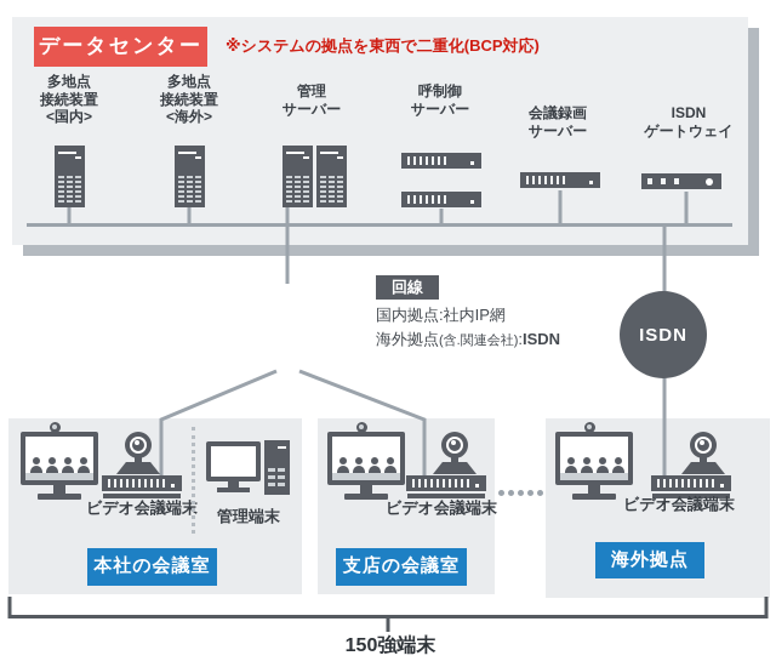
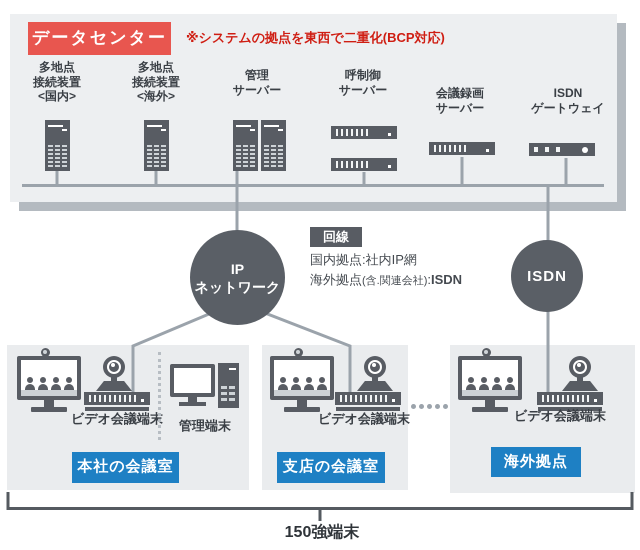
  データセンター
  ※システムの拠点を東西で二重化(BCP対応)
  多地点
  接続装置
  <国内>
  多地点
  接続装置
  <海外>
  管理
  サーバー
  呼制御
  サーバー
  会議録画
  サーバー
  ISDN
  ゲートウェイ
+ IP
+ ネットワーク
  ISDN
  回線
  国内拠点:社内IP網
  海外拠点(含.関連会社):ISDN
  ビデオ会議端末
  管理端末
  本社の会議室
  ビデオ会議端末
  支店の会議室
  ビデオ会議端末
  海外拠点
  150強端末
